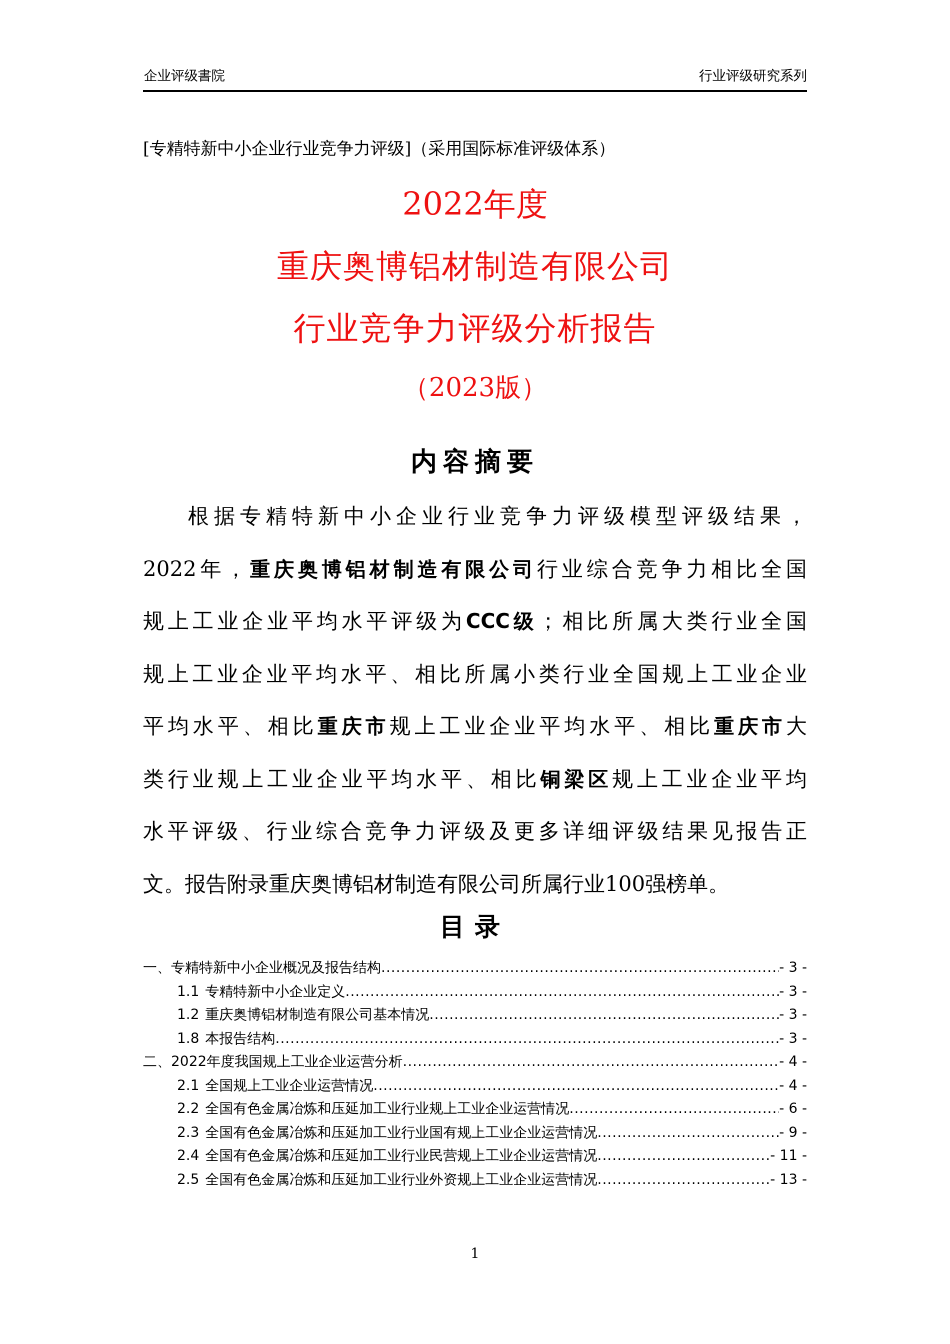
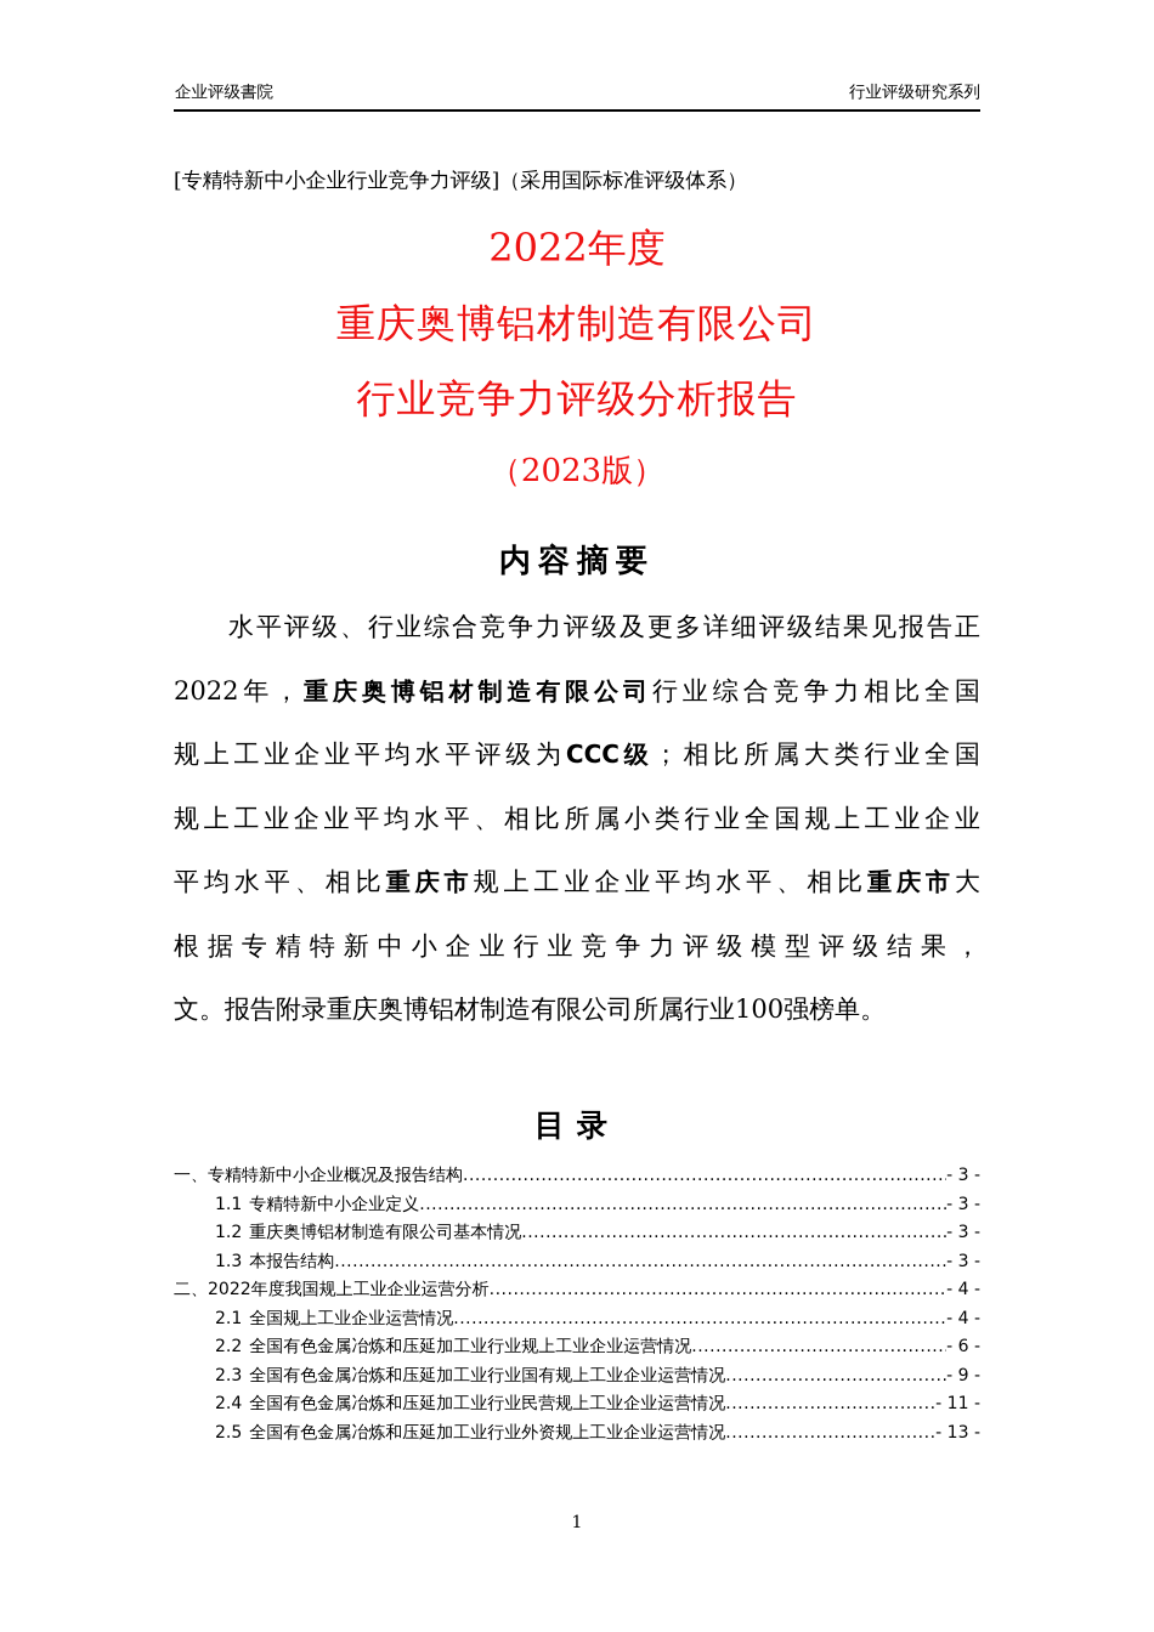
  企业评级書院
  行业评级研究系列
  [专精特新中小企业行业竞争力评级]（采用国际标准评级体系）
  2022年度
  重庆奥博铝材制造有限公司
  行业竞争力评级分析报告
  （2023版）
  内容摘要
- 根据专精特新中小企业行业竞争力评级模型评级结果，
+ 水平评级、行业综合竞争力评级及更多详细评级结果见报告正
  2022年，重庆奥博铝材制造有限公司行业综合竞争力相比全国
  规上工业企业平均水平评级为CCC级；相比所属大类行业全国
  规上工业企业平均水平、相比所属小类行业全国规上工业企业
  平均水平、相比重庆市规上工业企业平均水平、相比重庆市大
- 类行业规上工业企业平均水平、相比铜梁区规上工业企业平均
- 水平评级、行业综合竞争力评级及更多详细评级结果见报告正
+ 根据专精特新中小企业行业竞争力评级模型评级结果，
  文。报告附录重庆奥博铝材制造有限公司所属行业100强榜单。
  目录
  一、专精特新中小企业概况及报告结构
  - 3 -
  1.1 专精特新中小企业定义
  - 3 -
  1.2 重庆奥博铝材制造有限公司基本情况
  - 3 -
- 1.8 本报告结构
+ 1.3 本报告结构
  - 3 -
  二、2022年度我国规上工业企业运营分析
  - 4 -
  2.1 全国规上工业企业运营情况
  - 4 -
  2.2 全国有色金属冶炼和压延加工业行业规上工业企业运营情况
  - 6 -
  2.3 全国有色金属冶炼和压延加工业行业国有规上工业企业运营情况
  - 9 -
  2.4 全国有色金属冶炼和压延加工业行业民营规上工业企业运营情况
  - 11 -
  2.5 全国有色金属冶炼和压延加工业行业外资规上工业企业运营情况
  - 13 -
  1
